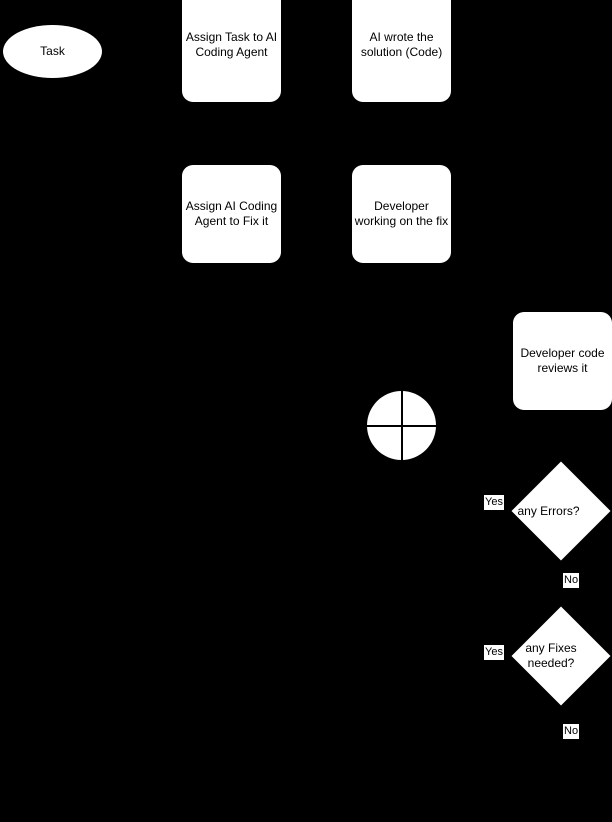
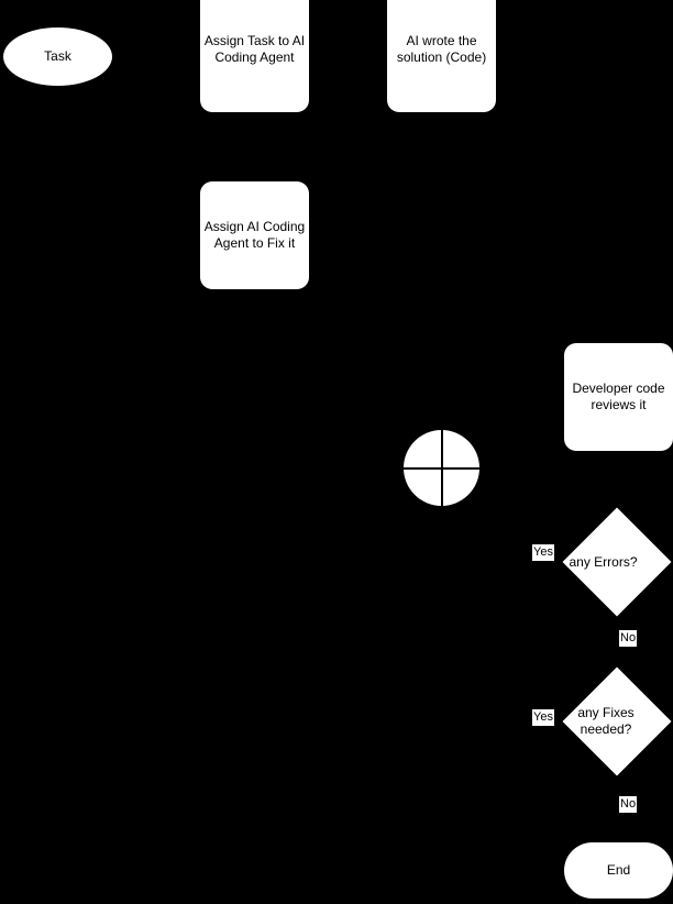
  Task
  Assign Task to AI
  Coding Agent
  AI wrote the
  solution (Code)
  Assign AI Coding
  Agent to Fix it
- Developer
- working on the fix
  Developer code
  reviews it
  any Errors?
  any Fixes
  needed?
+ End
  Yes
  No
  Yes
  No
